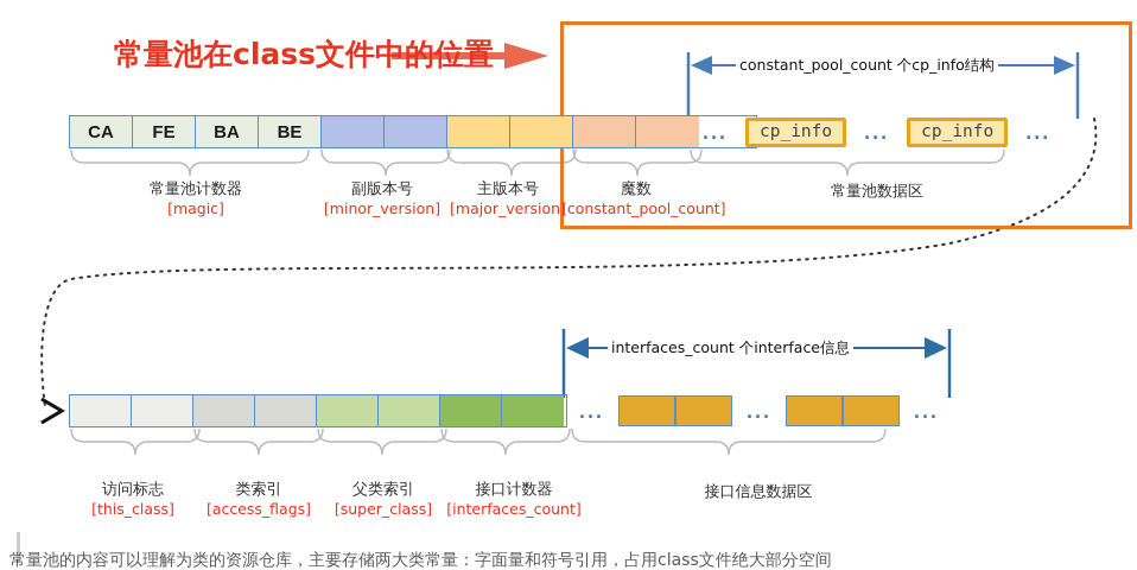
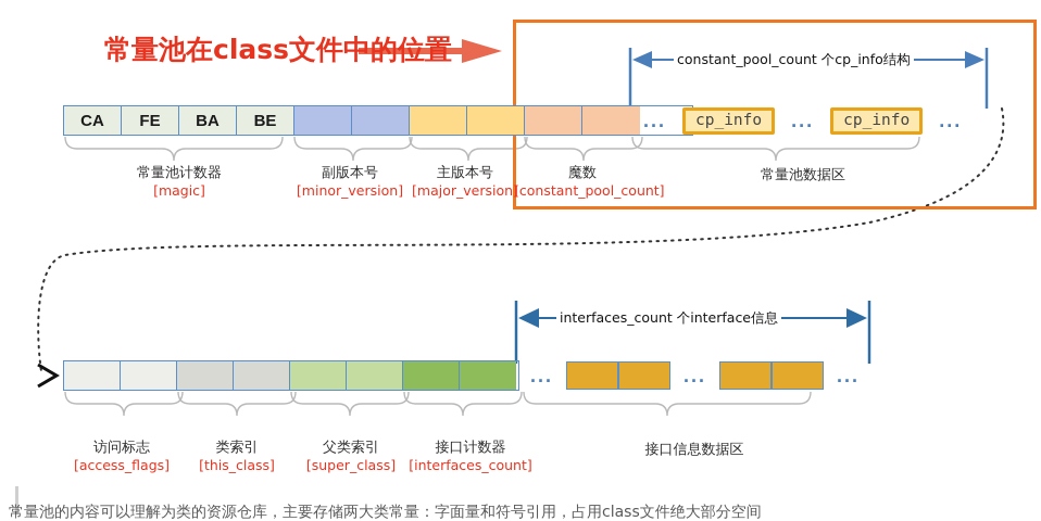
  常量池在class文件中的位置
  constant_pool_count 个cp_info结构
  CA
  FE
  BA
  BE
  ...
  cp_info
  ...
  cp_info
  ...
  常量池计数器
  [magic]
  副版本号
  [minor_version]
  主版本号
  [major_version]
  魔数
  [constant_pool_count]
  常量池数据区
  interfaces_count 个interface信息
  ...
  ...
  ...
  访问标志
- [this_class]
+ [access_flags]
  类索引
- [access_flags]
+ [this_class]
  父类索引
  [super_class]
  接口计数器
  [interfaces_count]
  接口信息数据区
  常量池的内容可以理解为类的资源仓库，主要存储两大类常量：字面量和符号引用，占用class文件绝大部分空间
